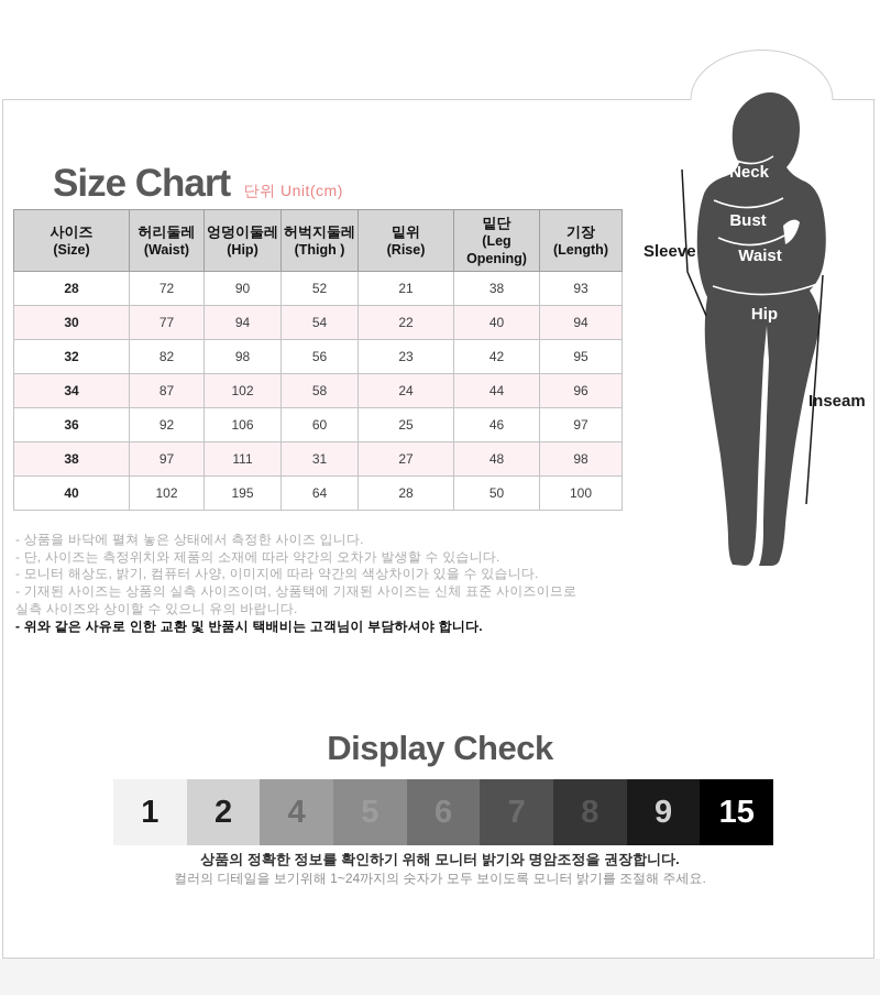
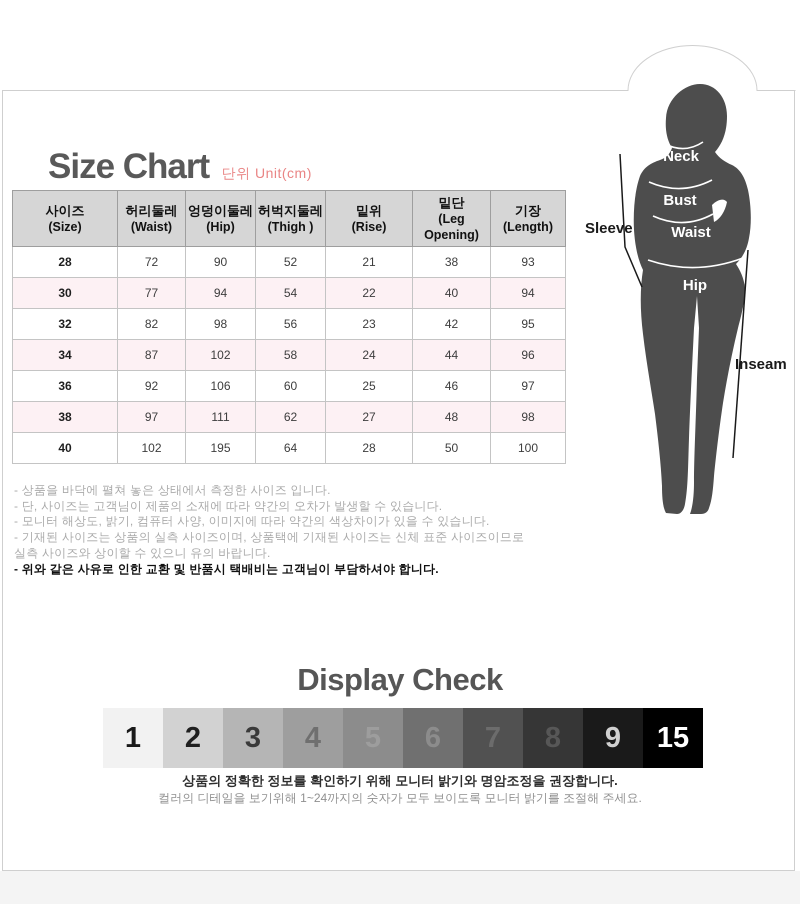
  Size Chart 단위 Unit(cm)
  사이즈(Size)	허리둘레(Waist)	엉덩이둘레(Hip)	허벅지둘레(Thigh )	밑위(Rise)	밑단(Leg Opening)	기장(Length)
  28	72	90	52	21	38	93
  30	77	94	54	22	40	94
  32	82	98	56	23	42	95
  34	87	102	58	24	44	96
  36	92	106	60	25	46	97
- 38	97	111	31	27	48	98
+ 38	97	111	62	27	48	98
  40	102	195	64	28	50	100
  - 상품을 바닥에 펼쳐 놓은 상태에서 측정한 사이즈 입니다.
- - 단, 사이즈는 측정위치와 제품의 소재에 따라 약간의 오차가 발생할 수 있습니다.
+ - 단, 사이즈는 고객님이 제품의 소재에 따라 약간의 오차가 발생할 수 있습니다.
  - 모니터 해상도, 밝기, 컴퓨터 사양, 이미지에 따라 약간의 색상차이가 있을 수 있습니다.
  - 기재된 사이즈는 상품의 실측 사이즈이며, 상품택에 기재된 사이즈는 신체 표준 사이즈이므로 실측 사이즈와 상이할 수 있으니 유의 바랍니다.
  - 위와 같은 사유로 인한 교환 및 반품시 택배비는 고객님이 부담하셔야 합니다.
  Neck
  Bust
  Waist
  Hip
  Sleeve
  Inseam
  Display Check
  1
  2
+ 3
  4
  6
  7
  8
  9
  15
  상품의 정확한 정보를 확인하기 위해 모니터 밝기와 명암조정을 권장합니다.
  컬러의 디테일을 보기위해 1~24까지의 숫자가 모두 보이도록 모니터 밝기를 조절해 주세요.
